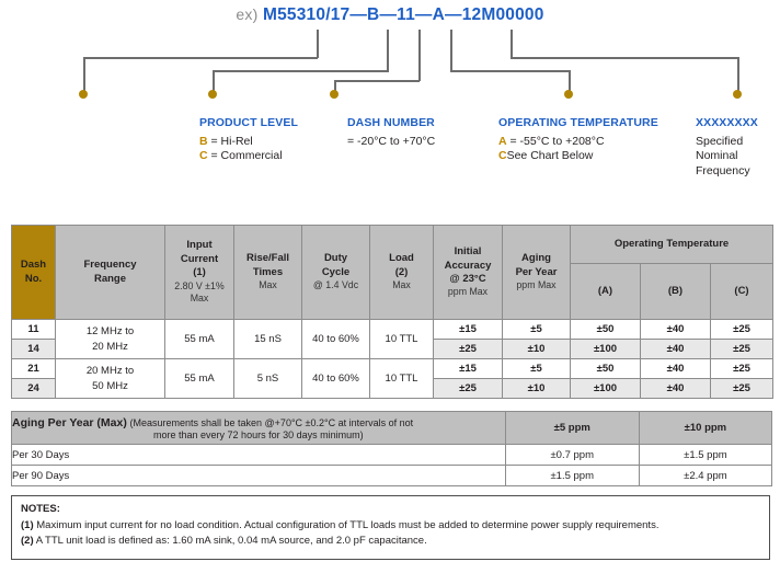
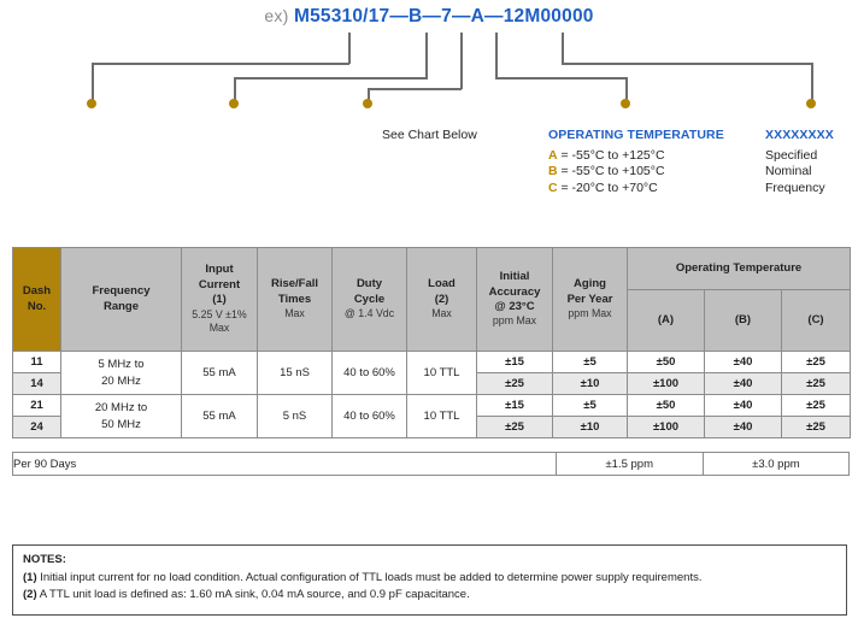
- ex) M55310/17—B—11—A—12M00000
+ ex) M55310/17—B—7—A—12M00000
- PRODUCT LEVEL
- B = Hi-Rel
- C = Commercial
- DASH NUMBER
- = -20°C to +70°C
+ See Chart Below
  OPERATING TEMPERATURE
- A = -55°C to +208°C
+ A = -55°C to +125°C
+ B = -55°C to +105°C
- CSee Chart Below
+ C = -20°C to +70°C
  XXXXXXXX
  Specified
  Nominal
  Frequency
- Dash No.	Frequency Range	Input Current (1) 2.80 V ±1% Max	Rise/Fall Times Max	Duty Cycle @ 1.4 Vdc	Load (2) Max	Initial Accuracy @ 23°C ppm Max	Aging Per Year ppm Max	Operating Temperature
+ Dash No.	Frequency Range	Input Current (1) 5.25 V ±1% Max	Rise/Fall Times Max	Duty Cycle @ 1.4 Vdc	Load (2) Max	Initial Accuracy @ 23°C ppm Max	Aging Per Year ppm Max	Operating Temperature
  (A)	(B)	(C)
- 11	12 MHz to 20 MHz	55 mA	15 nS	40 to 60%	10 TTL	±15	±5	±50	±40	±25
+ 11	5 MHz to 20 MHz	55 mA	15 nS	40 to 60%	10 TTL	±15	±5	±50	±40	±25
  14	±25	±10	±100	±40	±25
  21	20 MHz to 50 MHz	55 mA	5 nS	40 to 60%	10 TTL	±15	±5	±50	±40	±25
  24	±25	±10	±100	±40	±25
- Aging Per Year (Max) (Measurements shall be taken @+70°C ±0.2°C at intervals of not more than every 72 hours for 30 days minimum)	±5 ppm	±10 ppm
- Per 30 Days	±0.7 ppm	±1.5 ppm
- Per 90 Days	±1.5 ppm	±2.4 ppm
+ Per 90 Days	±1.5 ppm	±3.0 ppm
  NOTES:
- (1) Maximum input current for no load condition. Actual configuration of TTL loads must be added to determine power supply requirements.
+ (1) Initial input current for no load condition. Actual configuration of TTL loads must be added to determine power supply requirements.
- (2) A TTL unit load is defined as: 1.60 mA sink, 0.04 mA source, and 2.0 pF capacitance.
+ (2) A TTL unit load is defined as: 1.60 mA sink, 0.04 mA source, and 0.9 pF capacitance.
